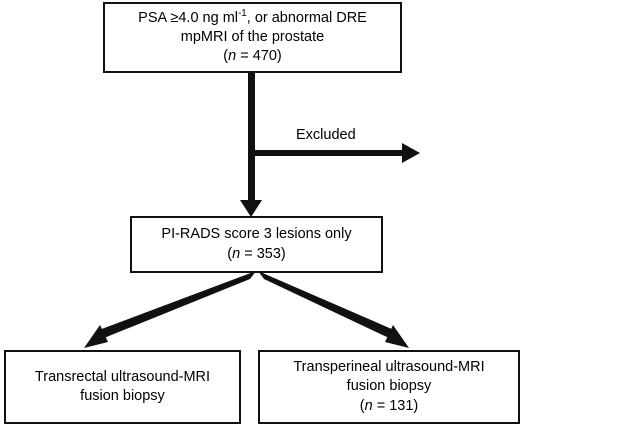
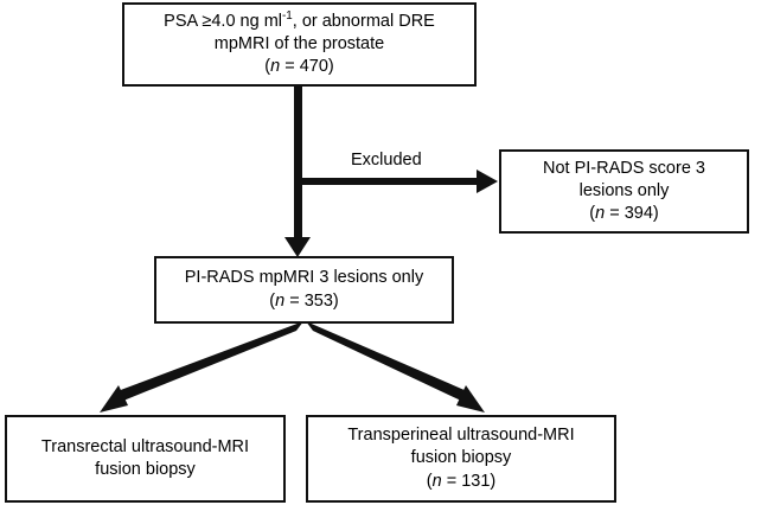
  PSA ≥4.0 ng ml-1, or abnormal DRE
  mpMRI of the prostate
  (n = 470)
  Excluded
+ Not PI-RADS score 3
+ lesions only
+ (n = 394)
- PI-RADS score 3 lesions only
+ PI-RADS mpMRI 3 lesions only
  (n = 353)
  Transrectal ultrasound-MRI
  fusion biopsy
  Transperineal ultrasound-MRI
  fusion biopsy
  (n = 131)
